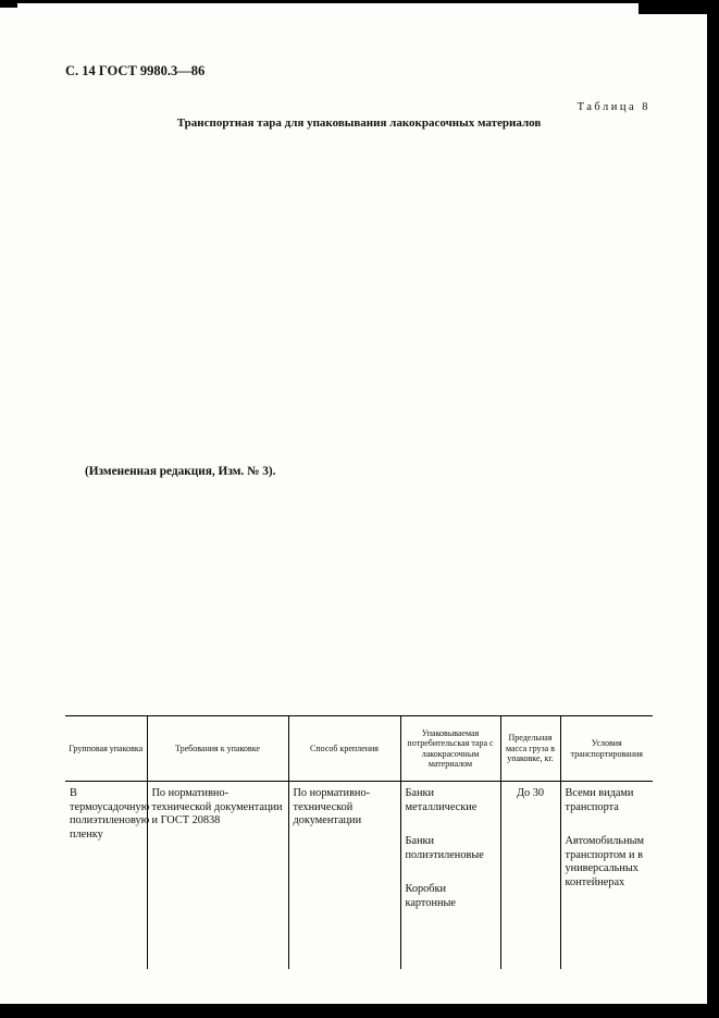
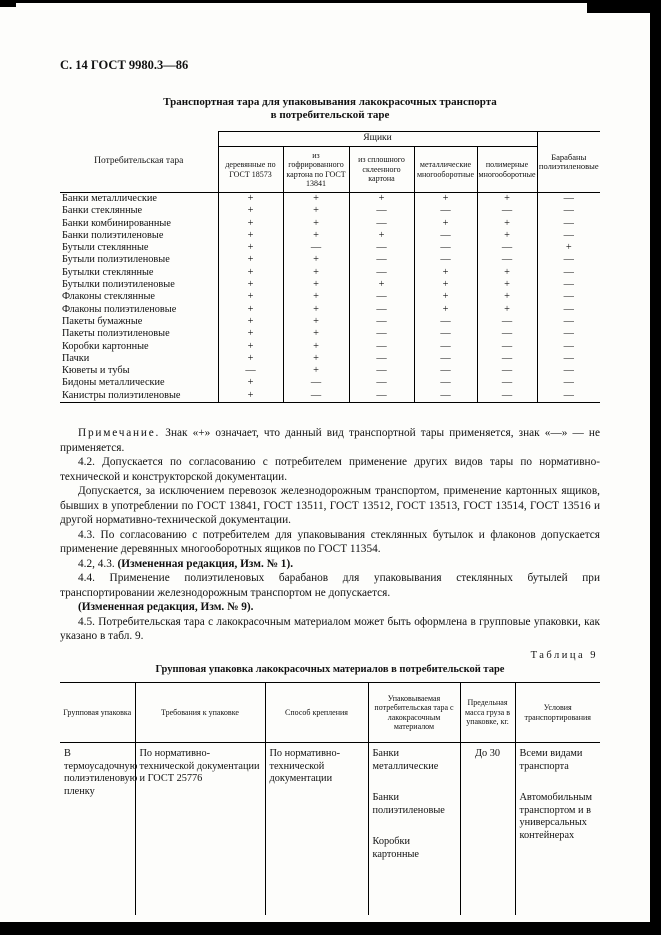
  С. 14 ГОСТ 9980.3—86
- Таблица 8
- Транспортная тара для упаковывания лакокрасочных материалов
+ Транспортная тара для упаковывания лакокрасочных транспорта
+ в потребительской таре
+ Потребительская тара	Ящики	Барабаны полиэтиленовые
+ деревянные по ГОСТ 18573	из гофрированного картона по ГОСТ 13841	из сплошного склеенного картона	металлические многооборотные	полимерные многооборотные
+ Банки металлические	+	+	+	+	+	—
+ Банки стеклянные	+	+	—	—	—	—
+ Банки комбинированные	+	+	—	+	+	—
+ Банки полиэтиленовые	+	+	+	—	+	—
+ Бутыли стеклянные	+	—	—	—	—	+
+ Бутыли полиэтиленовые	+	+	—	—	—	—
+ Бутылки стеклянные	+	+	—	+	+	—
+ Бутылки полиэтиленовые	+	+	+	+	+	—
+ Флаконы стеклянные	+	+	—	+	+	—
+ Флаконы полиэтиленовые	+	+	—	+	+	—
+ Пакеты бумажные	+	+	—	—	—	—
+ Пакеты полиэтиленовые	+	+	—	—	—	—
+ Коробки картонные	+	+	—	—	—	—
+ Пачки	+	+	—	—	—	—
+ Кюветы и тубы	—	+	—	—	—	—
+ Бидоны металлические	+	—	—	—	—	—
+ Канистры полиэтиленовые	+	—	—	—	—	—
+ Примечание. Знак «+» означает, что данный вид транспортной тары применяется, знак «—» — не применяется.
+ 4.2. Допускается по согласованию с потребителем применение других видов тары по нормативно-технической и конструкторской документации.
+ Допускается, за исключением перевозок железнодорожным транспортом, применение картонных ящиков, бывших в употреблении по ГОСТ 13841, ГОСТ 13511, ГОСТ 13512, ГОСТ 13513, ГОСТ 13514, ГОСТ 13516 и другой нормативно-технической документации.
+ 4.3. По согласованию с потребителем для упаковывания стеклянных бутылок и флаконов допускается применение деревянных многооборотных ящиков по ГОСТ 11354.
+ 4.2, 4.3. (Измененная редакция, Изм. № 1).
+ 4.4. Применение полиэтиленовых барабанов для упаковывания стеклянных бутылей при транспортировании железнодорожным транспортом не допускается.
- (Измененная редакция, Изм. № 3).
+ (Измененная редакция, Изм. № 9).
+ 4.5. Потребительская тара с лакокрасочным материалом может быть оформлена в групповые упаковки, как указано в табл. 9.
+ Таблица 9
+ Групповая упаковка лакокрасочных материалов в потребительской таре
  Групповая упаковка	Требования к упаковке	Способ крепления	Упаковываемая потребительская тара с лакокрасочным материалом	Предельная масса груза в упаковке, кг.	Условия транспортирования
- В термоусадочную полиэтиленовую пленку	По нормативно-технической документации и ГОСТ 20838	По нормативно-технической документации	Банки металлическиеБанки полиэтиленовыеКоробки картонные	До 30	Всеми видами транспортаАвтомобильным транспортом и в универсальных контейнерах
+ В термоусадочную полиэтиленовую пленку	По нормативно-технической документации и ГОСТ 25776	По нормативно-технической документации	Банки металлическиеБанки полиэтиленовыеКоробки картонные	До 30	Всеми видами транспортаАвтомобильным транспортом и в универсальных контейнерах
